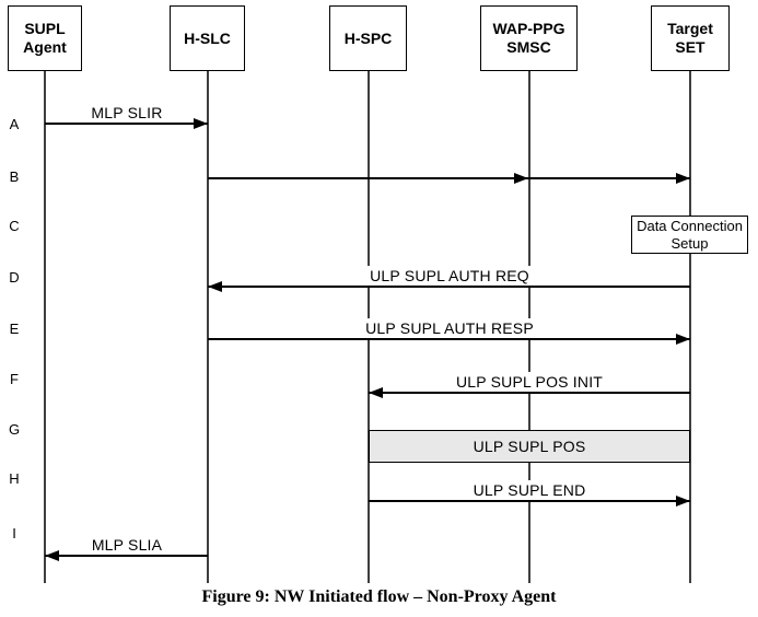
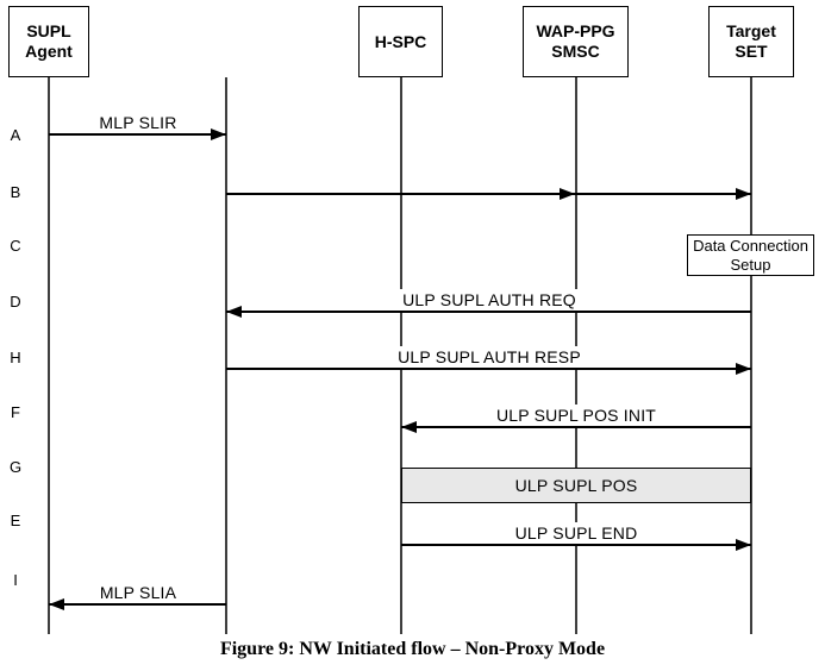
  SUPL
  Agent
- H-SLC
  H-SPC
  WAP-PPG
  SMSC
  Target
  SET
  A
  B
  C
  D
- E
+ H
  F
  G
- H
+ E
  I
  MLP SLIR
  Data Connection
  Setup
  ULP SUPL AUTH REQ
  ULP SUPL AUTH RESP
  ULP SUPL POS INIT
  ULP SUPL POS
  ULP SUPL END
  MLP SLIA
- Figure 9: NW Initiated flow – Non-Proxy Agent
+ Figure 9: NW Initiated flow – Non-Proxy Mode
